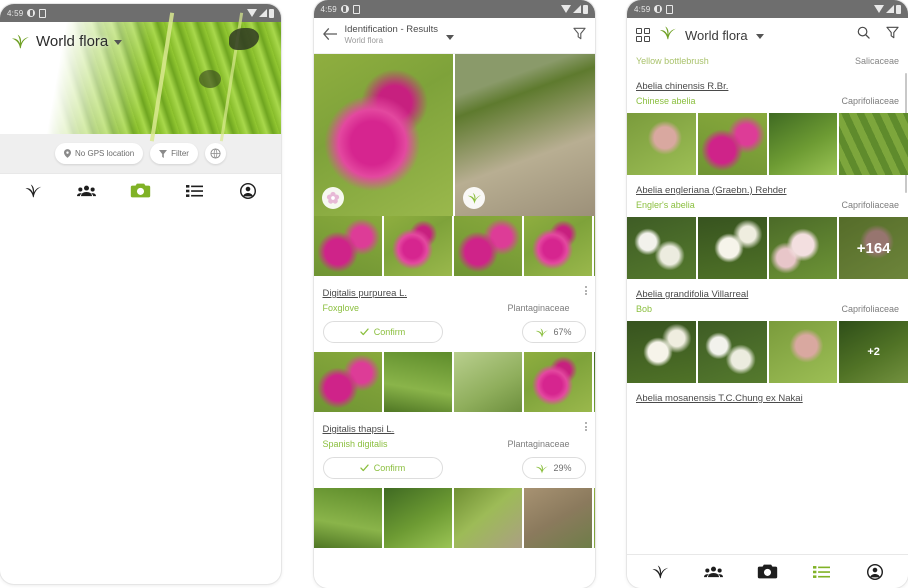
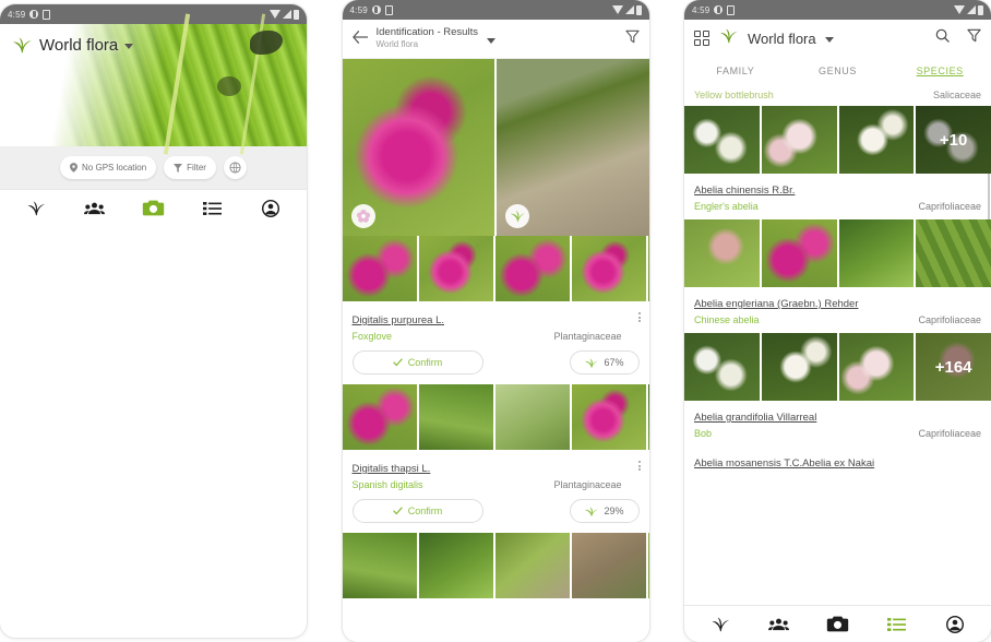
  4:59
  World flora
  No GPS location
  Filter
  4:59
  Identification - Results
  World flora
  Digitalis purpurea L.
  Foxglove
  Plantaginaceae
  Confirm
  67%
  Digitalis thapsi L.
  Spanish digitalis
  Plantaginaceae
  Confirm
  29%
  4:59
  World flora
+ FAMILY
+ GENUS
+ SPECIES
  Yellow bottlebrush
  Salicaceae
+ +10
  Abelia chinensis R.Br.
- Chinese abelia
+ Engler's abelia
  Caprifoliaceae
  Abelia engleriana (Graebn.) Rehder
- Engler's abelia
+ Chinese abelia
  Caprifoliaceae
  +164
  Abelia grandifolia Villarreal
  Bob
  Caprifoliaceae
- +2
- Abelia mosanensis T.C.Chung ex Nakai
+ Abelia mosanensis T.C.Abelia ex Nakai
